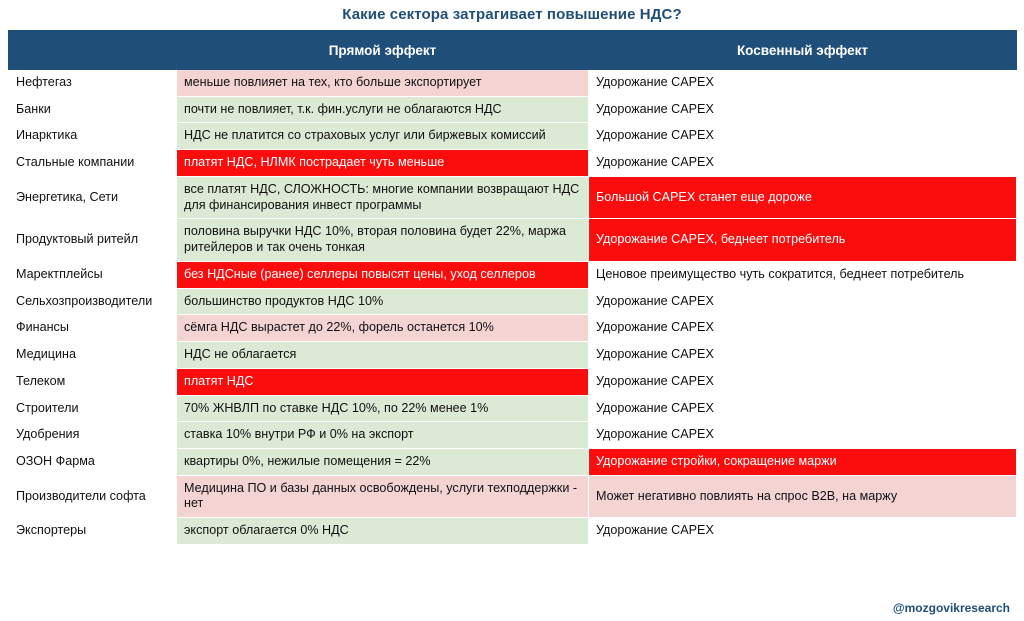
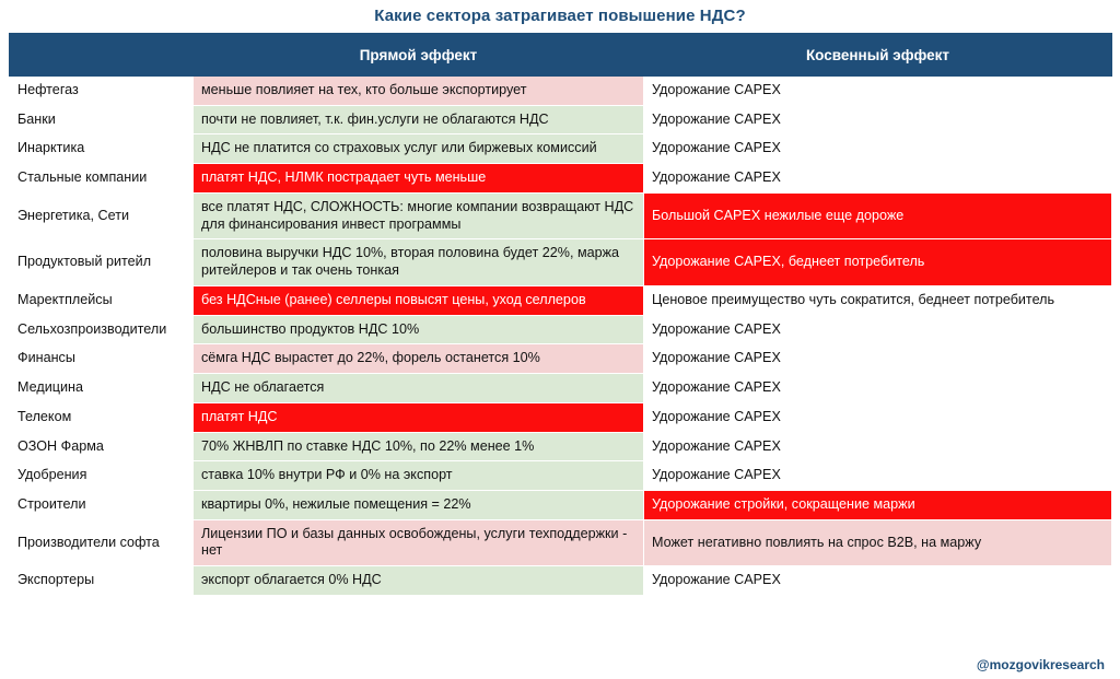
  Какие сектора затрагивает повышение НДС?
  	Прямой эффект	Косвенный эффект
  Нефтегаз	меньше повлияет на тех, кто больше экспортирует	Удорожание CAPEX
  Банки	почти не повлияет, т.к. фин.услуги не облагаются НДС	Удорожание CAPEX
  Инарктика	НДС не платится со страховых услуг или биржевых комиссий	Удорожание CAPEX
  Стальные компании	платят НДС, НЛМК пострадает чуть меньше	Удорожание CAPEX
- Энергетика, Сети	все платят НДС, СЛОЖНОСТЬ: многие компании возвращают НДС для финансирования инвест программы	Большой CAPEX станет еще дороже
+ Энергетика, Сети	все платят НДС, СЛОЖНОСТЬ: многие компании возвращают НДС для финансирования инвест программы	Большой CAPEX нежилые еще дороже
  Продуктовый ритейл	половина выручки НДС 10%, вторая половина будет 22%, маржа ритейлеров и так очень тонкая	Удорожание CAPEX, беднеет потребитель
  Маректплейсы	без НДСные (ранее) селлеры повысят цены, уход селлеров	Ценовое преимущество чуть сократится, беднеет потребитель
  Сельхозпроизводители	большинство продуктов НДС 10%	Удорожание CAPEX
  Финансы	сёмга НДС вырастет до 22%, форель останется 10%	Удорожание CAPEX
  Медицина	НДС не облагается	Удорожание CAPEX
  Телеком	платят НДС	Удорожание CAPEX
- Строители	70% ЖНВЛП по ставке НДС 10%, по 22% менее 1%	Удорожание CAPEX
+ ОЗОН Фарма	70% ЖНВЛП по ставке НДС 10%, по 22% менее 1%	Удорожание CAPEX
  Удобрения	ставка 10% внутри РФ и 0% на экспорт	Удорожание CAPEX
- ОЗОН Фарма	квартиры 0%, нежилые помещения = 22%	Удорожание стройки, сокращение маржи
+ Строители	квартиры 0%, нежилые помещения = 22%	Удорожание стройки, сокращение маржи
- Производители софта	Медицина ПО и базы данных освобождены, услуги техподдержки - нет	Может негативно повлиять на спрос B2B, на маржу
+ Производители софта	Лицензии ПО и базы данных освобождены, услуги техподдержки - нет	Может негативно повлиять на спрос B2B, на маржу
  Экспортеры	экспорт облагается 0% НДС	Удорожание CAPEX
  @mozgovikresearch
